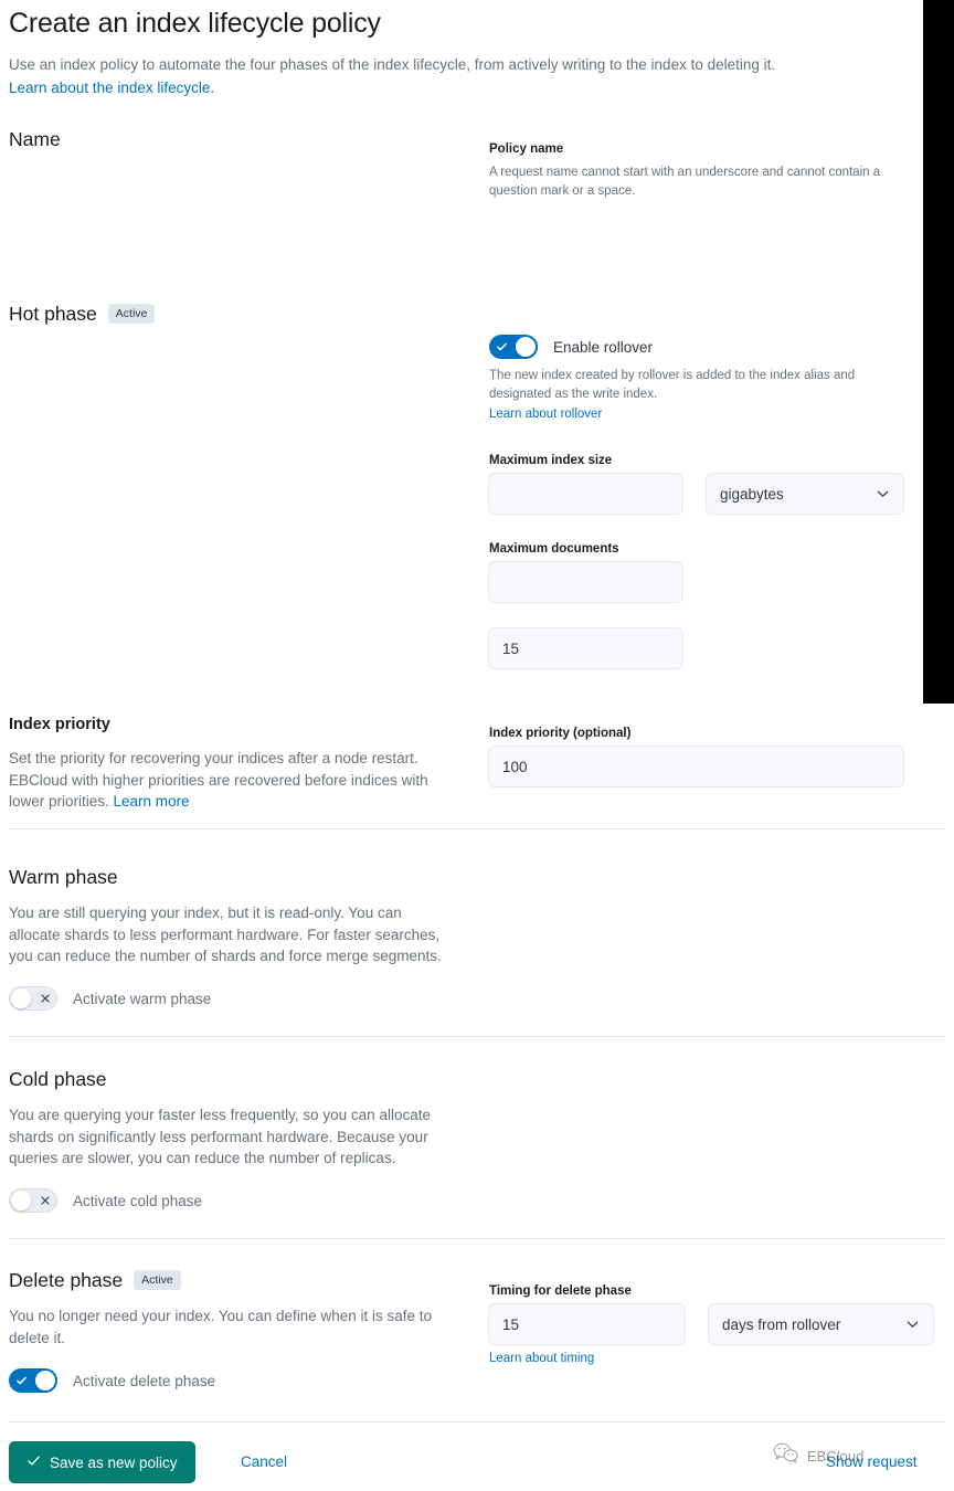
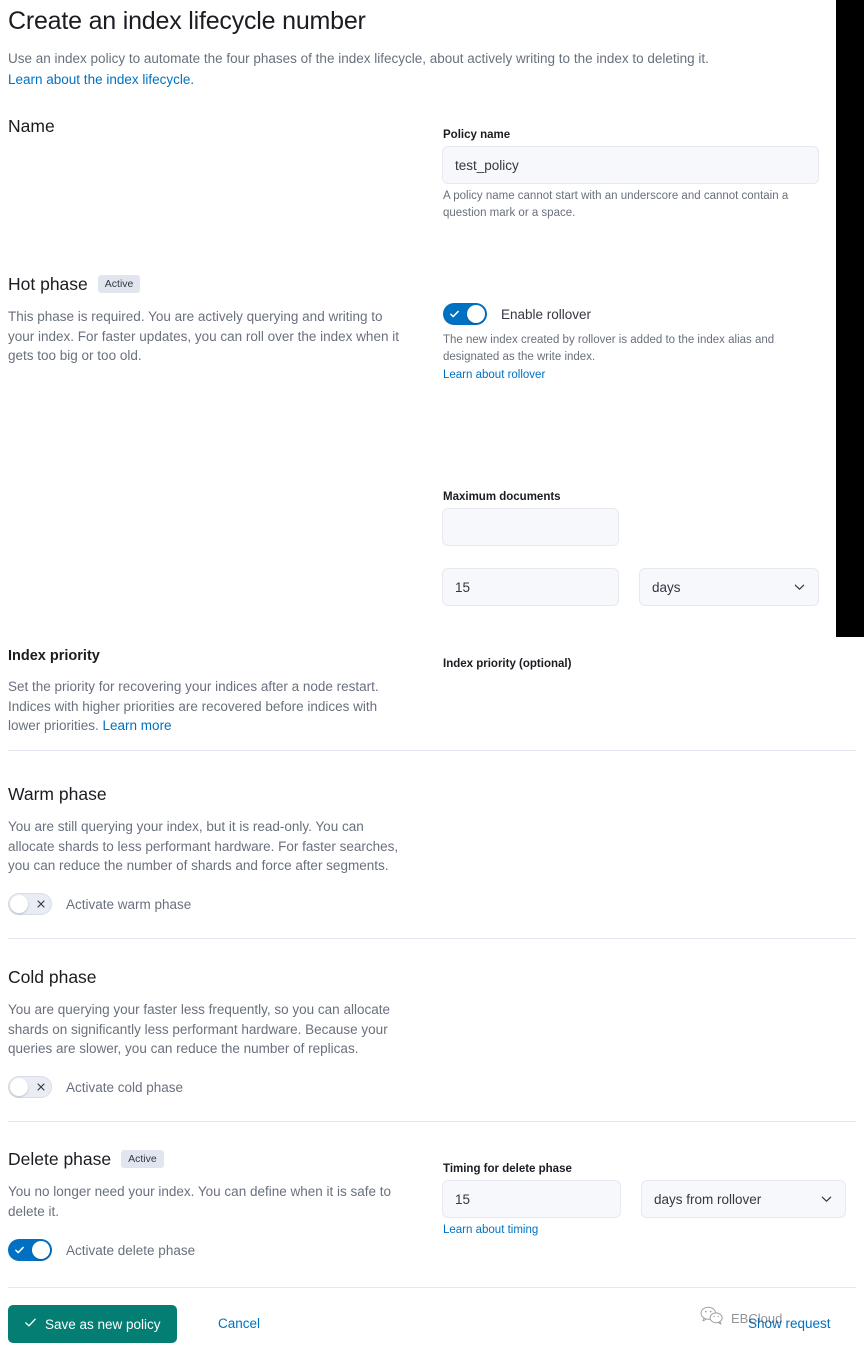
- Create an index lifecycle policy
+ Create an index lifecycle number
- Use an index policy to automate the four phases of the index lifecycle, from actively writing to the index to deleting it.
+ Use an index policy to automate the four phases of the index lifecycle, about actively writing to the index to deleting it.
  Learn about the index lifecycle.
  Name
  Policy name
+ test_policy
- A request name cannot start with an underscore and cannot contain a question mark or a space.
+ A policy name cannot start with an underscore and cannot contain a question mark or a space.
  Hot phase
  Active
+ This phase is required. You are actively querying and writing to your index. For faster updates, you can roll over the index when it gets too big or too old.
  Enable rollover
  The new index created by rollover is added to the index alias and designated as the write index.
  Learn about rollover
- Maximum index size
- gigabytes
  Maximum documents
  15
+ days
  Index priority
- Set the priority for recovering your indices after a node restart. EBCloud with higher priorities are recovered before indices with lower priorities. Learn more
+ Set the priority for recovering your indices after a node restart. Indices with higher priorities are recovered before indices with lower priorities. Learn more
  Index priority (optional)
- 100
  Warm phase
- You are still querying your index, but it is read-only. You can allocate shards to less performant hardware. For faster searches, you can reduce the number of shards and force merge segments.
+ You are still querying your index, but it is read-only. You can allocate shards to less performant hardware. For faster searches, you can reduce the number of shards and force after segments.
  Activate warm phase
  Cold phase
  You are querying your faster less frequently, so you can allocate shards on significantly less performant hardware. Because your queries are slower, you can reduce the number of replicas.
  Activate cold phase
  Delete phase
  Active
  You no longer need your index. You can define when it is safe to delete it.
  Activate delete phase
  Timing for delete phase
  15
  days from rollover
  Learn about timing
  Save as new policy
  Cancel
  Show request
  EBCloud
